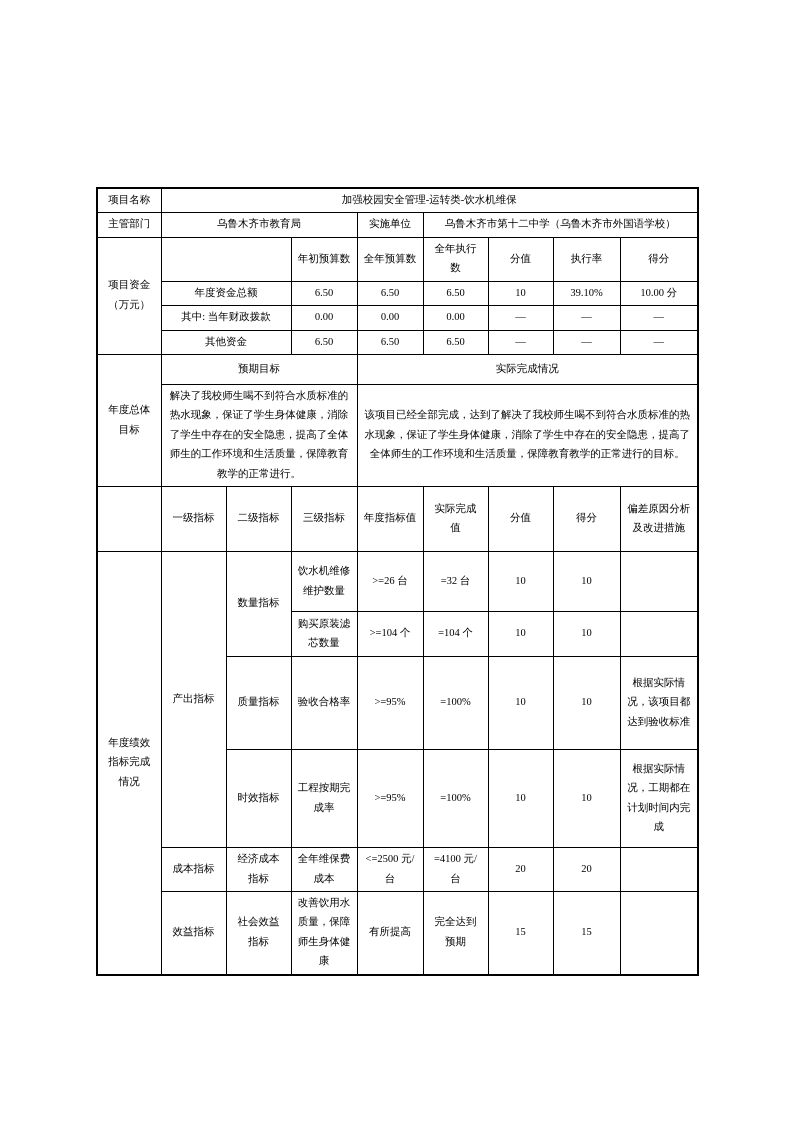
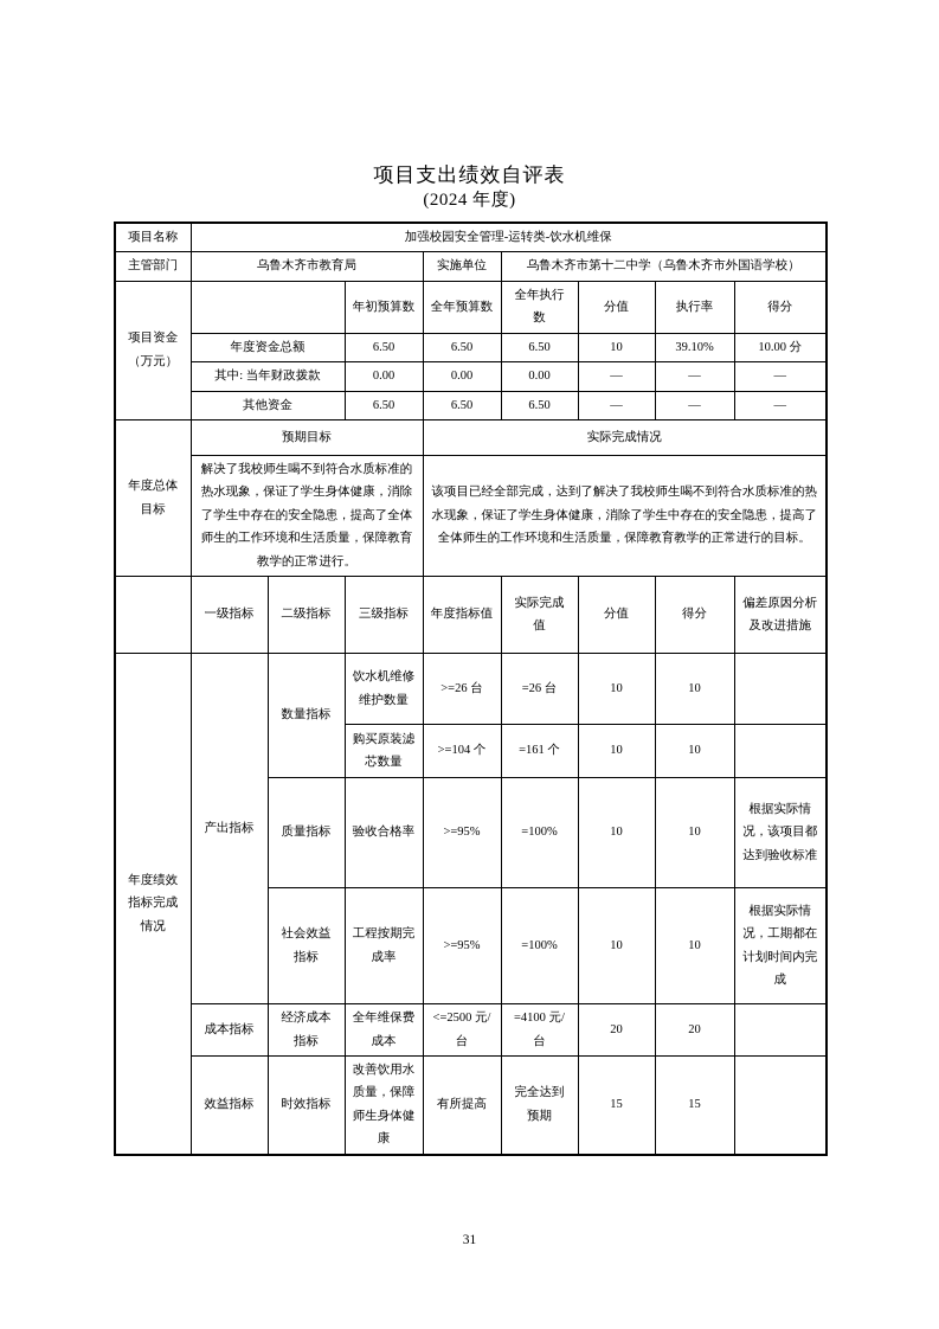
+ 项目支出绩效自评表
+ (2024 年度)
  项目名称	加强校园安全管理-运转类-饮水机维保
  主管部门	乌鲁木齐市教育局	实施单位	乌鲁木齐市第十二中学（乌鲁木齐市外国语学校）
  项目资金（万元）		年初预算数	全年预算数	全年执行数	分值	执行率	得分
  年度资金总额	6.50	6.50	6.50	10	39.10%	10.00 分
  其中: 当年财政拨款	0.00	0.00	0.00	—	—	—
  其他资金	6.50	6.50	6.50	—	—	—
  年度总体目标	预期目标	实际完成情况
  解决了我校师生喝不到符合水质标准的热水现象，保证了学生身体健康，消除了学生中存在的安全隐患，提高了全体师生的工作环境和生活质量，保障教育教学的正常进行。	该项目已经全部完成，达到了解决了我校师生喝不到符合水质标准的热水现象，保证了学生身体健康，消除了学生中存在的安全隐患，提高了全体师生的工作环境和生活质量，保障教育教学的正常进行的目标。
  	一级指标	二级指标	三级指标	年度指标值	实际完成值	分值	得分	偏差原因分析及改进措施
- 年度绩效指标完成情况	产出指标	数量指标	饮水机维修维护数量	>=26 台	=32 台	10	10
+ 年度绩效指标完成情况	产出指标	数量指标	饮水机维修维护数量	>=26 台	=26 台	10	10
- 购买原装滤芯数量	>=104 个	=104 个	10	10
+ 购买原装滤芯数量	>=104 个	=161 个	10	10
  质量指标	验收合格率	>=95%	=100%	10	10	根据实际情况，该项目都达到验收标准
- 时效指标	工程按期完成率	>=95%	=100%	10	10	根据实际情况，工期都在计划时间内完成
+ 社会效益指标	工程按期完成率	>=95%	=100%	10	10	根据实际情况，工期都在计划时间内完成
  成本指标	经济成本指标	全年维保费成本	<=2500 元/台	=4100 元/台	20	20
- 效益指标	社会效益指标	改善饮用水质量，保障师生身体健康	有所提高	完全达到预期	15	15
+ 效益指标	时效指标	改善饮用水质量，保障师生身体健康	有所提高	完全达到预期	15	15
+ 31
